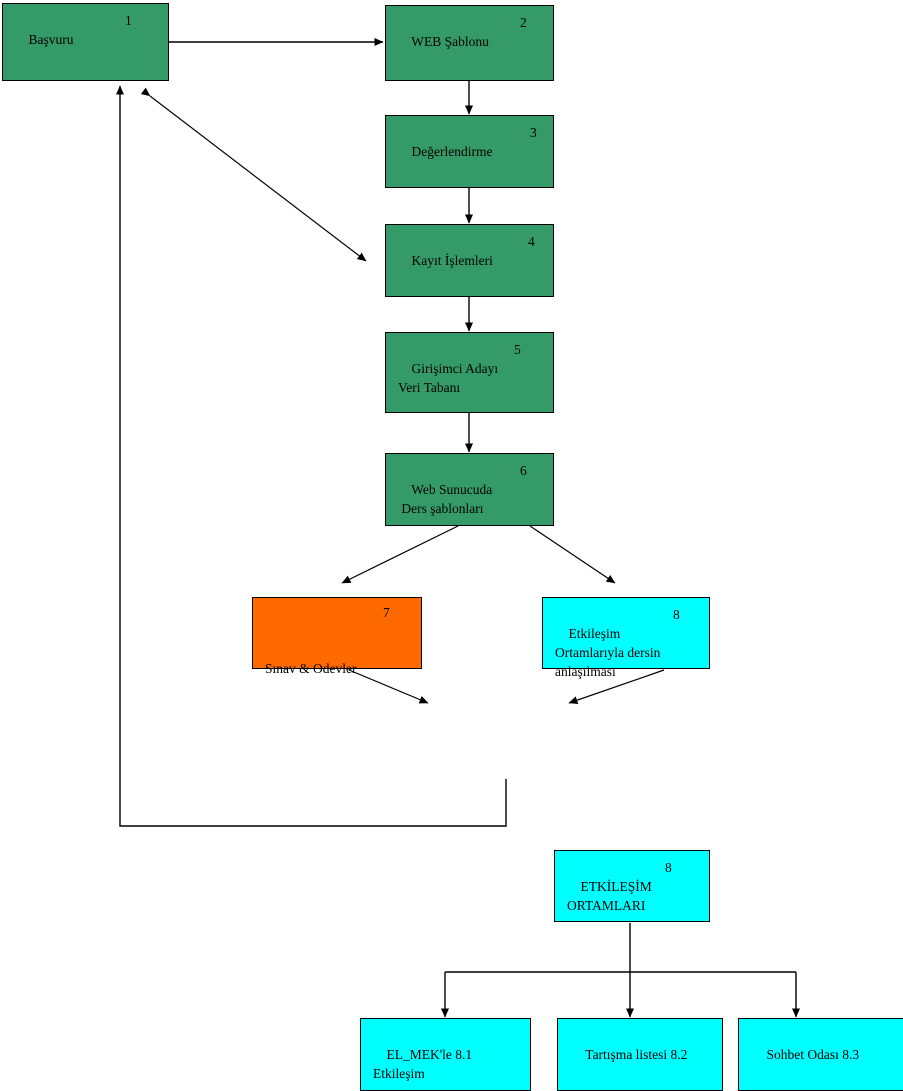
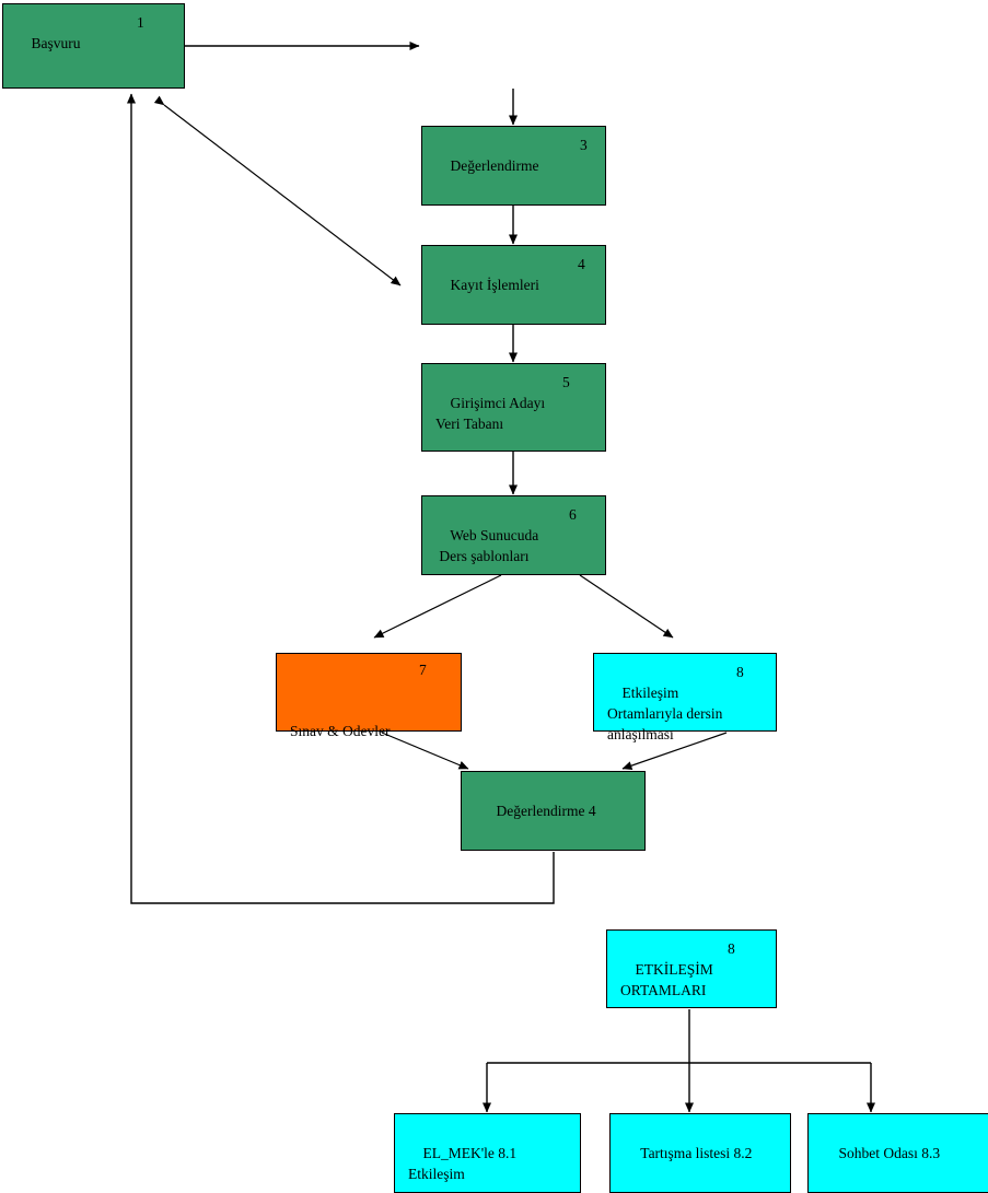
  Başvuru
  1
- WEB Şablonu
- 2
  Değerlendirme
  3
  Kayıt İşlemleri
  4
  Girişimci Adayı
  5
  Veri Tabanı
  Web Sunucuda
  6
  Ders şablonları
  7
  Sınav & Odevler
  Etkileşim
  8
  Ortamlarıyla dersin
  anlaşılması
+ Değerlendirme 4
  ETKİLEŞİM
  8
  ORTAMLARI
  EL_MEK'le 8.1
  Etkileşim
  Tartışma listesi 8.2
  Sohbet Odası 8.3
